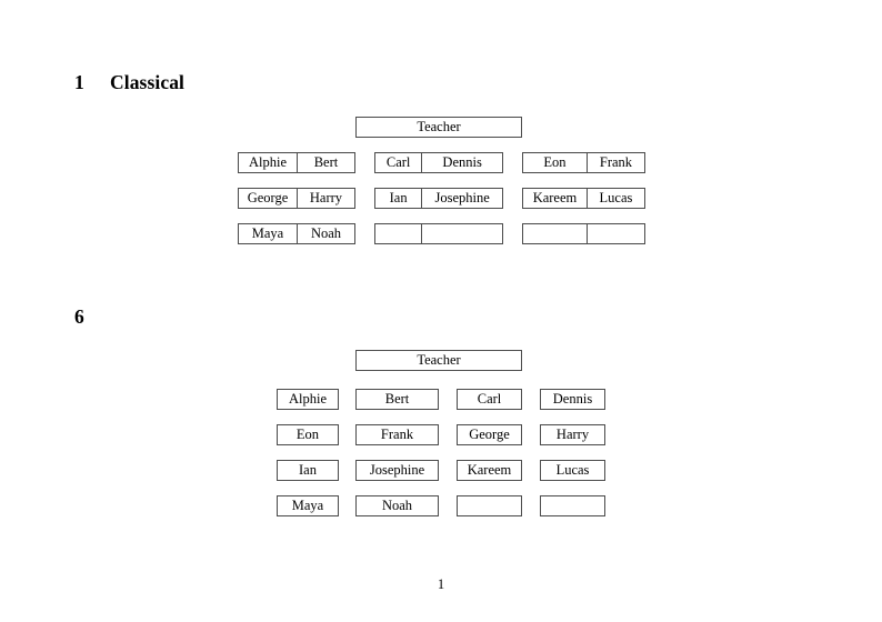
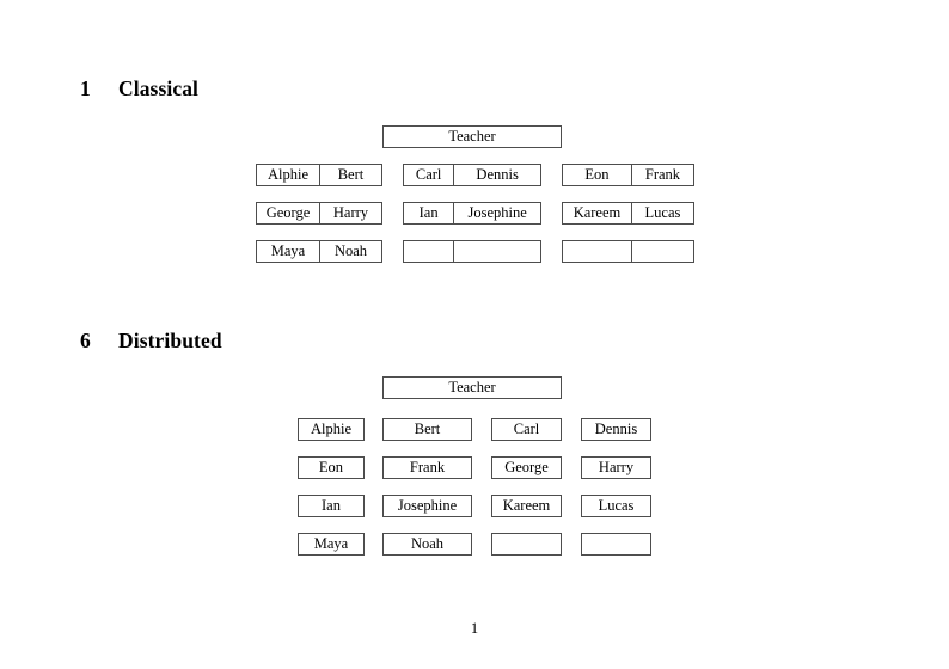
  1
  Classical
  Teacher
  Alphie
  Bert
  Carl
  Dennis
  Eon
  Frank
  George
  Harry
  Ian
  Josephine
  Kareem
  Lucas
  Maya
  Noah
  6
+ Distributed
  Teacher
  Alphie
  Bert
  Carl
  Dennis
  Eon
  Frank
  George
  Harry
  Ian
  Josephine
  Kareem
  Lucas
  Maya
  Noah
  1
